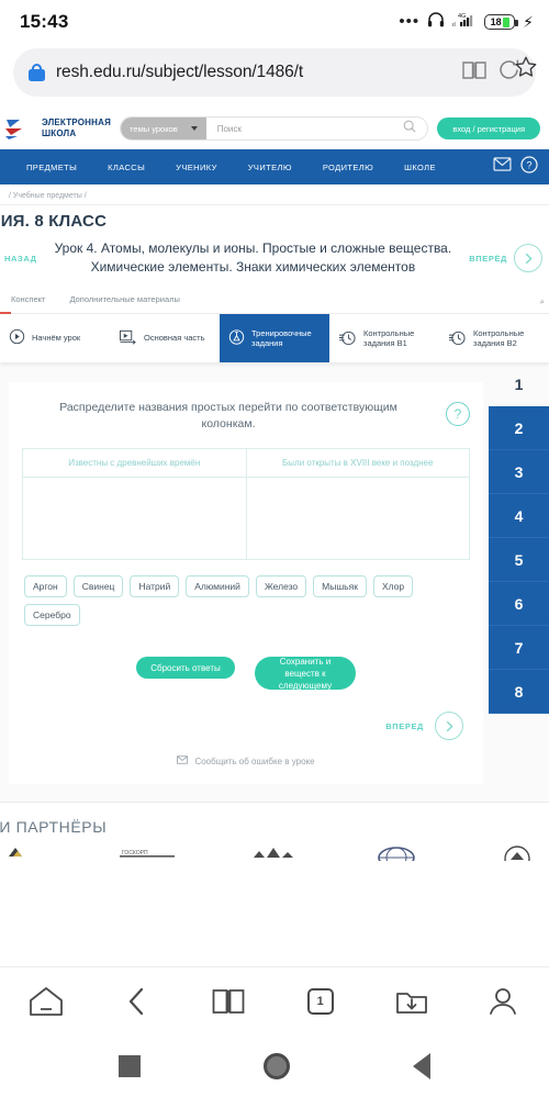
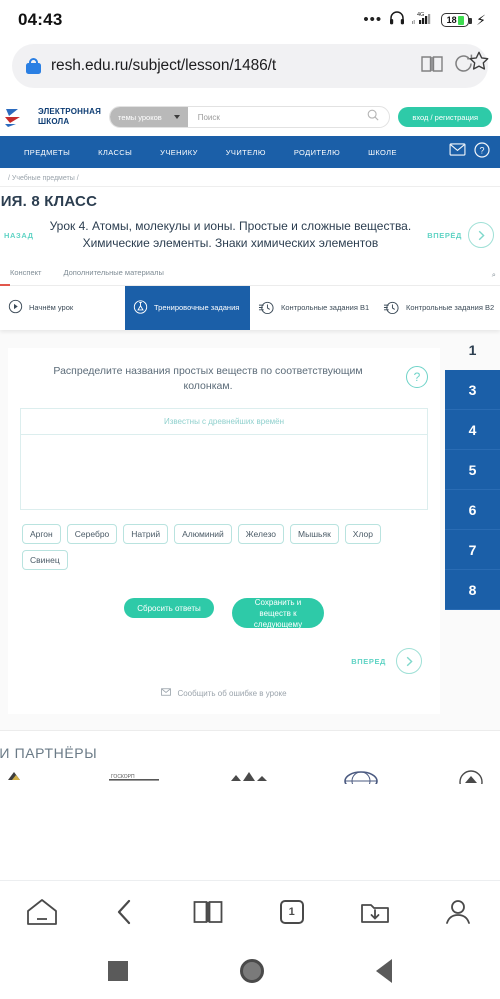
- 15:43
+ 04:43
  •••
  18
  ⚡
  resh.edu.ru/subject/lesson/1486/t
  ЭЛЕКТРОННАЯ
  ШКОЛА
  темы уроков
  Поиск
  вход / регистрация
  ПРЕДМЕТЫ
  КЛАССЫ
  УЧЕНИКУ
  УЧИТЕЛЮ
  РОДИТЕЛЮ
  ШКОЛЕ
  ?
  ИЯ. 8 КЛАСС
  НАЗАД
  Урок 4. Атомы, молекулы и ионы. Простые и сложные вещества. Химические элементы. Знаки химических элементов
  ВПЕРЁД
  Конспект
  Дополнительные материалы
  ⌕
  Начнём урок
- Основная часть
  Тренировочные задания
  Контрольные задания В1
  Контрольные задания В2
  1
- 2
  3
  4
  5
  6
  7
  8
- Распределите названия простых перейти по соответствующим колонкам.
+ Распределите названия простых веществ по соответствующим колонкам.
  ?
  Известны с древнейших времён
- Были открыты в XVIII веке и позднее
  Аргон
- Свинец
+ Серебро
  Натрий
  Алюминий
  Железо
  Мышьяк
  Хлор
- Серебро
+ Свинец
  Сбросить ответы
  Сохранить и веществ к следующему
  ВПЕРЕД
  Сообщить об ошибке в уроке
  И ПАРТНЁРЫ
  1
